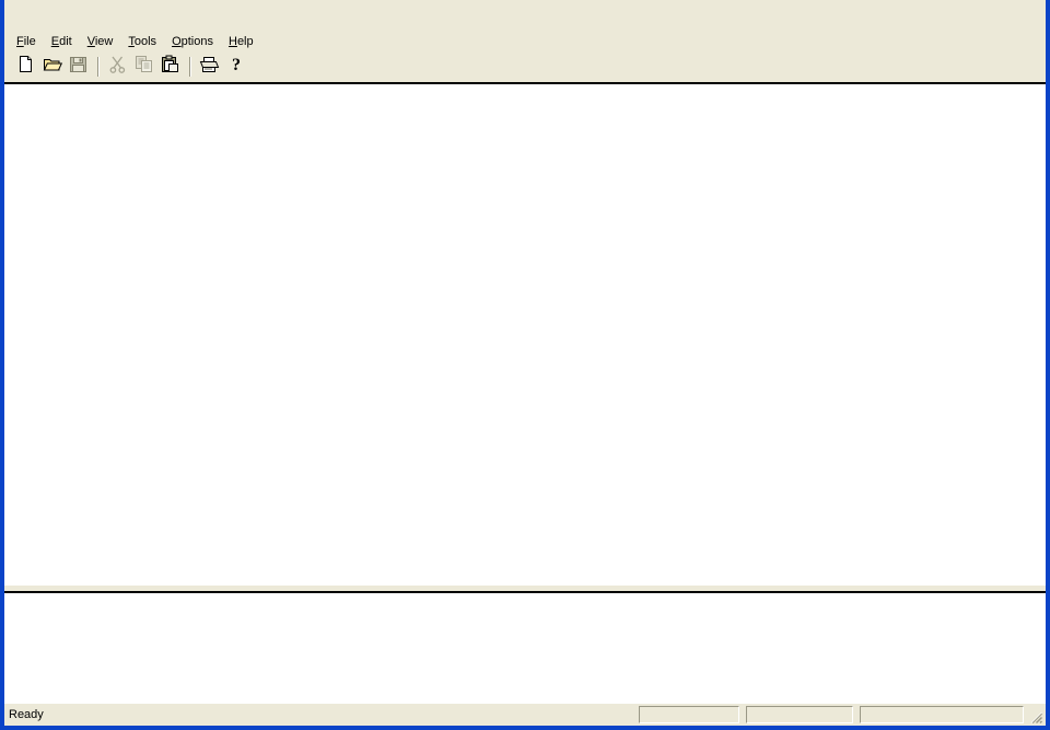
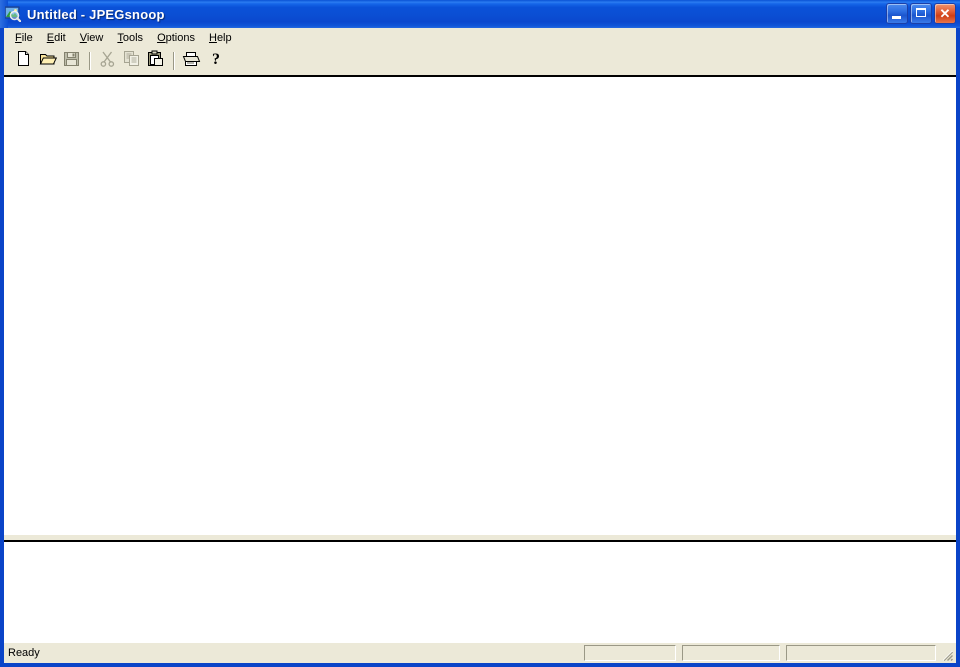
+ Untitled - JPEGsnoop
+ ✕
  File
  Edit
  View
  Tools
  Options
  Help
  ?
  Ready
